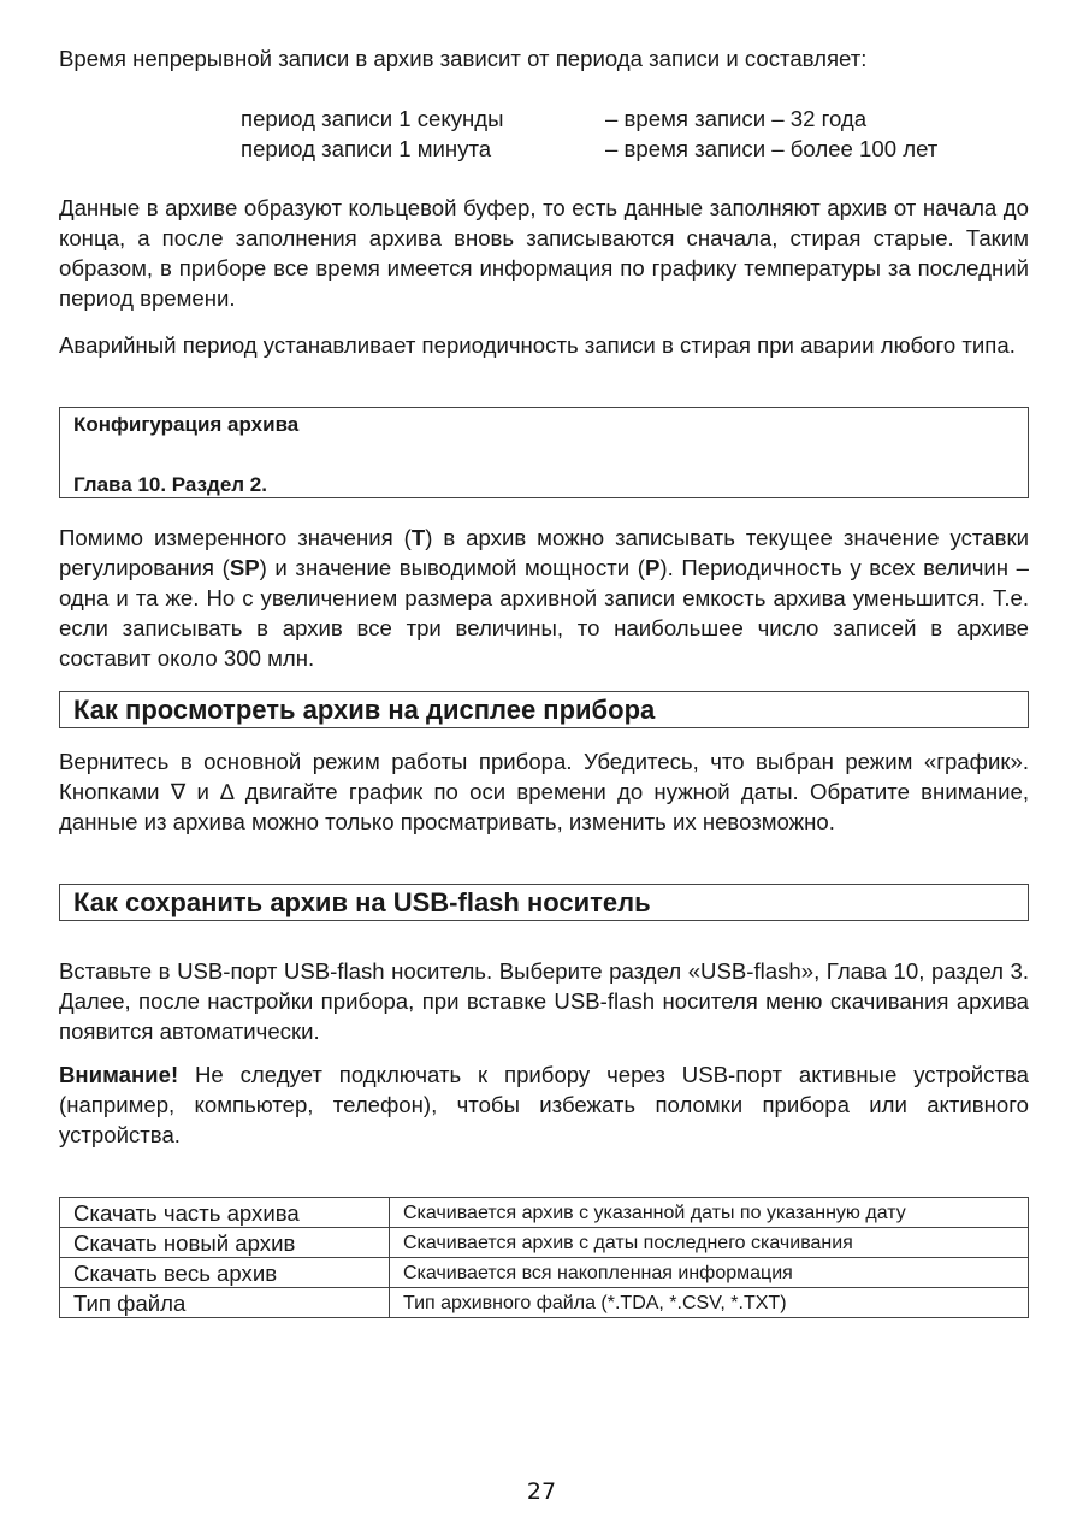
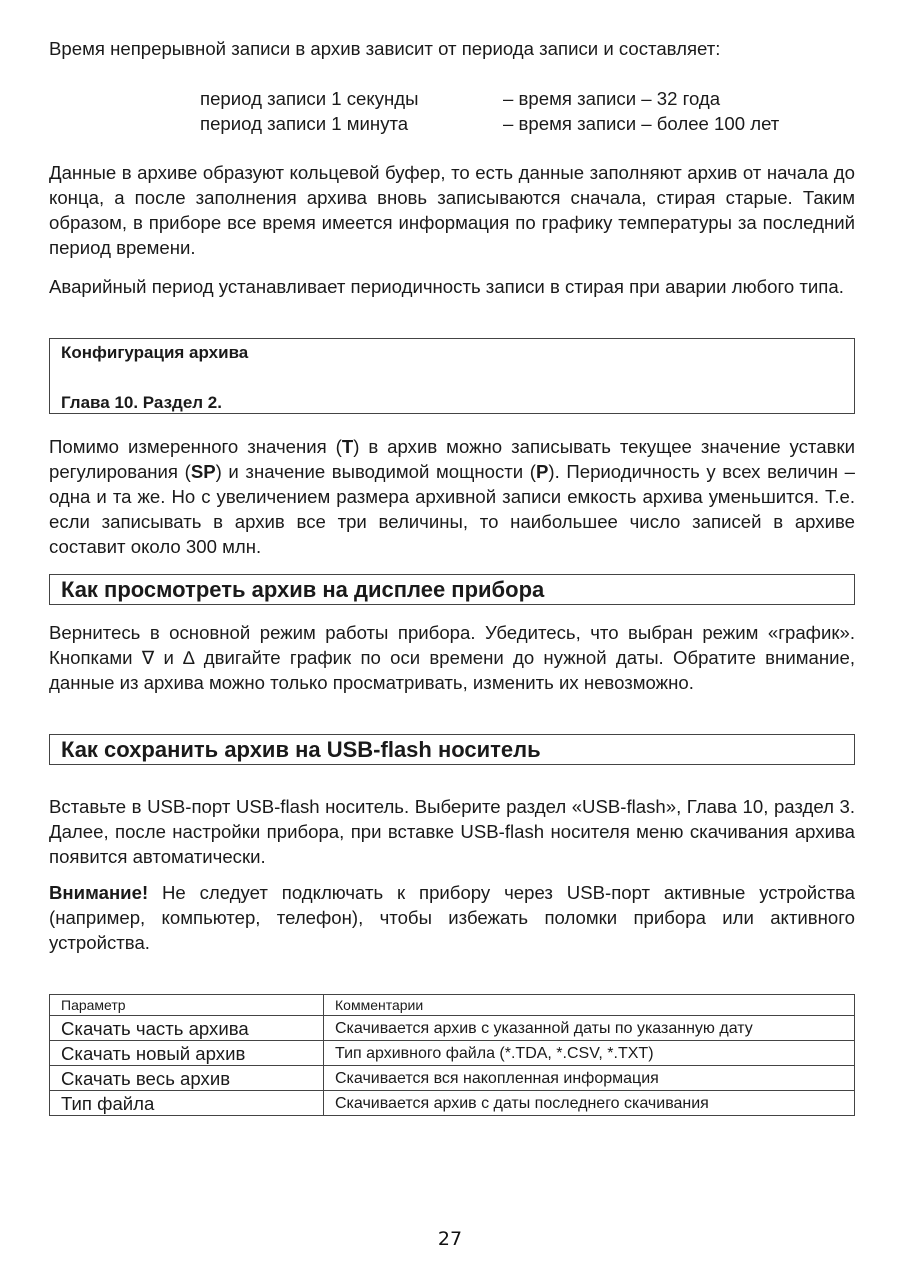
  Время непрерывной записи в архив зависит от периода записи и составляет:
  период записи 1 секунды
  – время записи – 32 года
  период записи 1 минута
  – время записи – более 100 лет
  Данные в архиве образуют кольцевой буфер, то есть данные заполняют архив от начала до конца, а после заполнения архива вновь записываются сначала, стирая старые. Таким образом, в приборе все время имеется информация по графику температуры за последний период времени.
  Аварийный период устанавливает периодичность записи в стирая при аварии любого типа.
  Конфигурация архива
  Глава 10. Раздел 2.
  Помимо измеренного значения (T) в архив можно записывать текущее значение уставки регулирования (SP) и значение выводимой мощности (P). Периодичность у всех величин – одна и та же. Но с увеличением размера архивной записи емкость архива уменьшится. Т.е. если записывать в архив все три величины, то наибольшее число записей в архиве составит около 300 млн.
  Как просмотреть архив на дисплее прибора
  Вернитесь в основной режим работы прибора. Убедитесь, что выбран режим «график». Кнопками ∇ и ∆ двигайте график по оси времени до нужной даты. Обратите внимание, данные из архива можно только просматривать, изменить их невозможно.
  Как сохранить архив на USB-flash носитель
  Вставьте в USB-порт USB-flash носитель. Выберите раздел «USB-flash», Глава 10, раздел 3. Далее, после настройки прибора, при вставке USB-flash носителя меню скачивания архива появится автоматически.
  Внимание! Не следует подключать к прибору через USB-порт активные устройства (например, компьютер, телефон), чтобы избежать поломки прибора или активного устройства.
+ Параметр	Комментарии
  Скачать часть архива	Скачивается архив с указанной даты по указанную дату
- Скачать новый архив	Скачивается архив с даты последнего скачивания
+ Скачать новый архив	Тип архивного файла (*.TDA, *.CSV, *.TXT)
  Скачать весь архив	Скачивается вся накопленная информация
- Тип файла	Тип архивного файла (*.TDA, *.CSV, *.TXT)
+ Тип файла	Скачивается архив с даты последнего скачивания
  27
